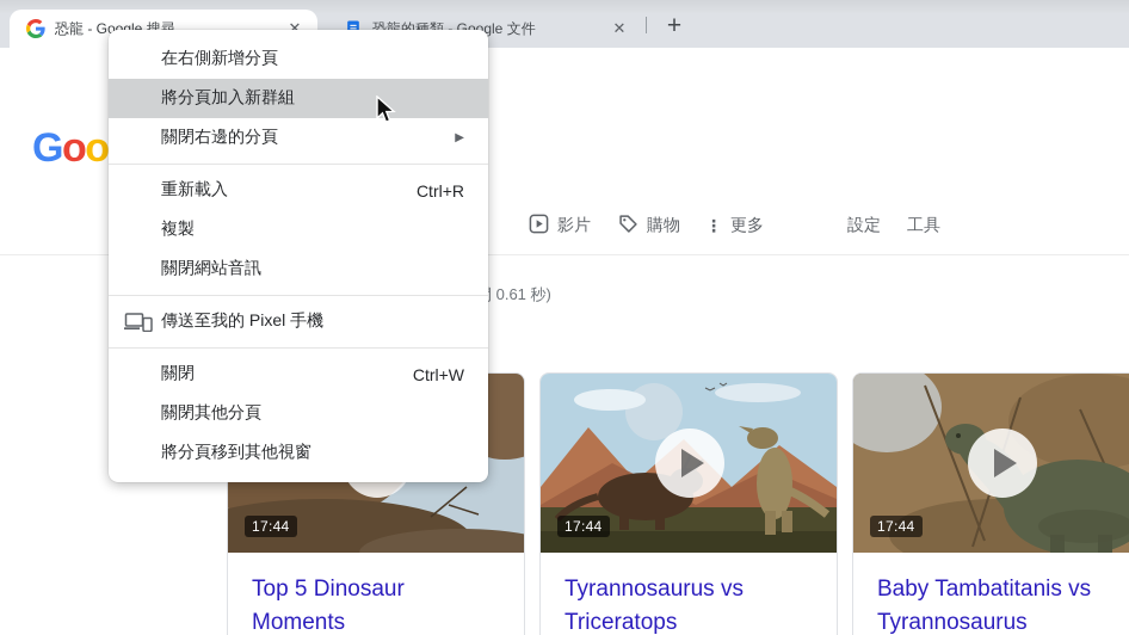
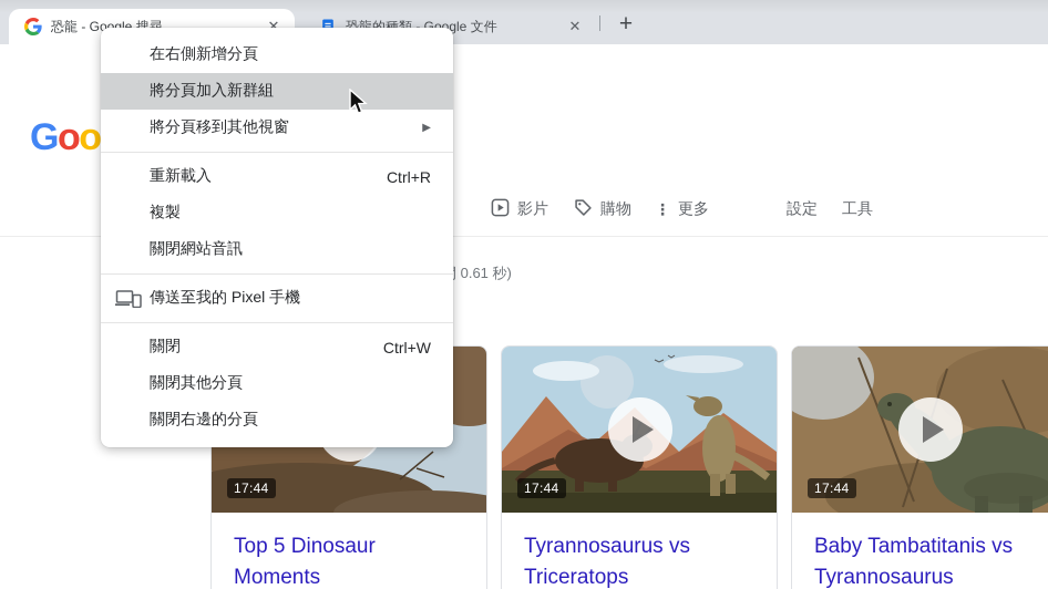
  恐龍 - Google 搜尋
  ✕
  恐龍的種類 - Google 文件
  ✕
  +
  影片
  購物
  ⋮
  更多
  設定
  工具
  0.61 秒)
  17:44
  Top 5 Dinosaur Moments
  17:44
  Tyrannosaurus vs Triceratops
  17:44
  Baby Tambatitanis vs Tyrannosaurus
  在右側新增分頁
  將分頁加入新群組
- 關閉右邊的分頁
+ 將分頁移到其他視窗
  ▶
  重新載入
  Ctrl+R
  複製
  關閉網站音訊
  傳送至我的 Pixel 手機
  關閉
  Ctrl+W
  關閉其他分頁
- 將分頁移到其他視窗
+ 關閉右邊的分頁
